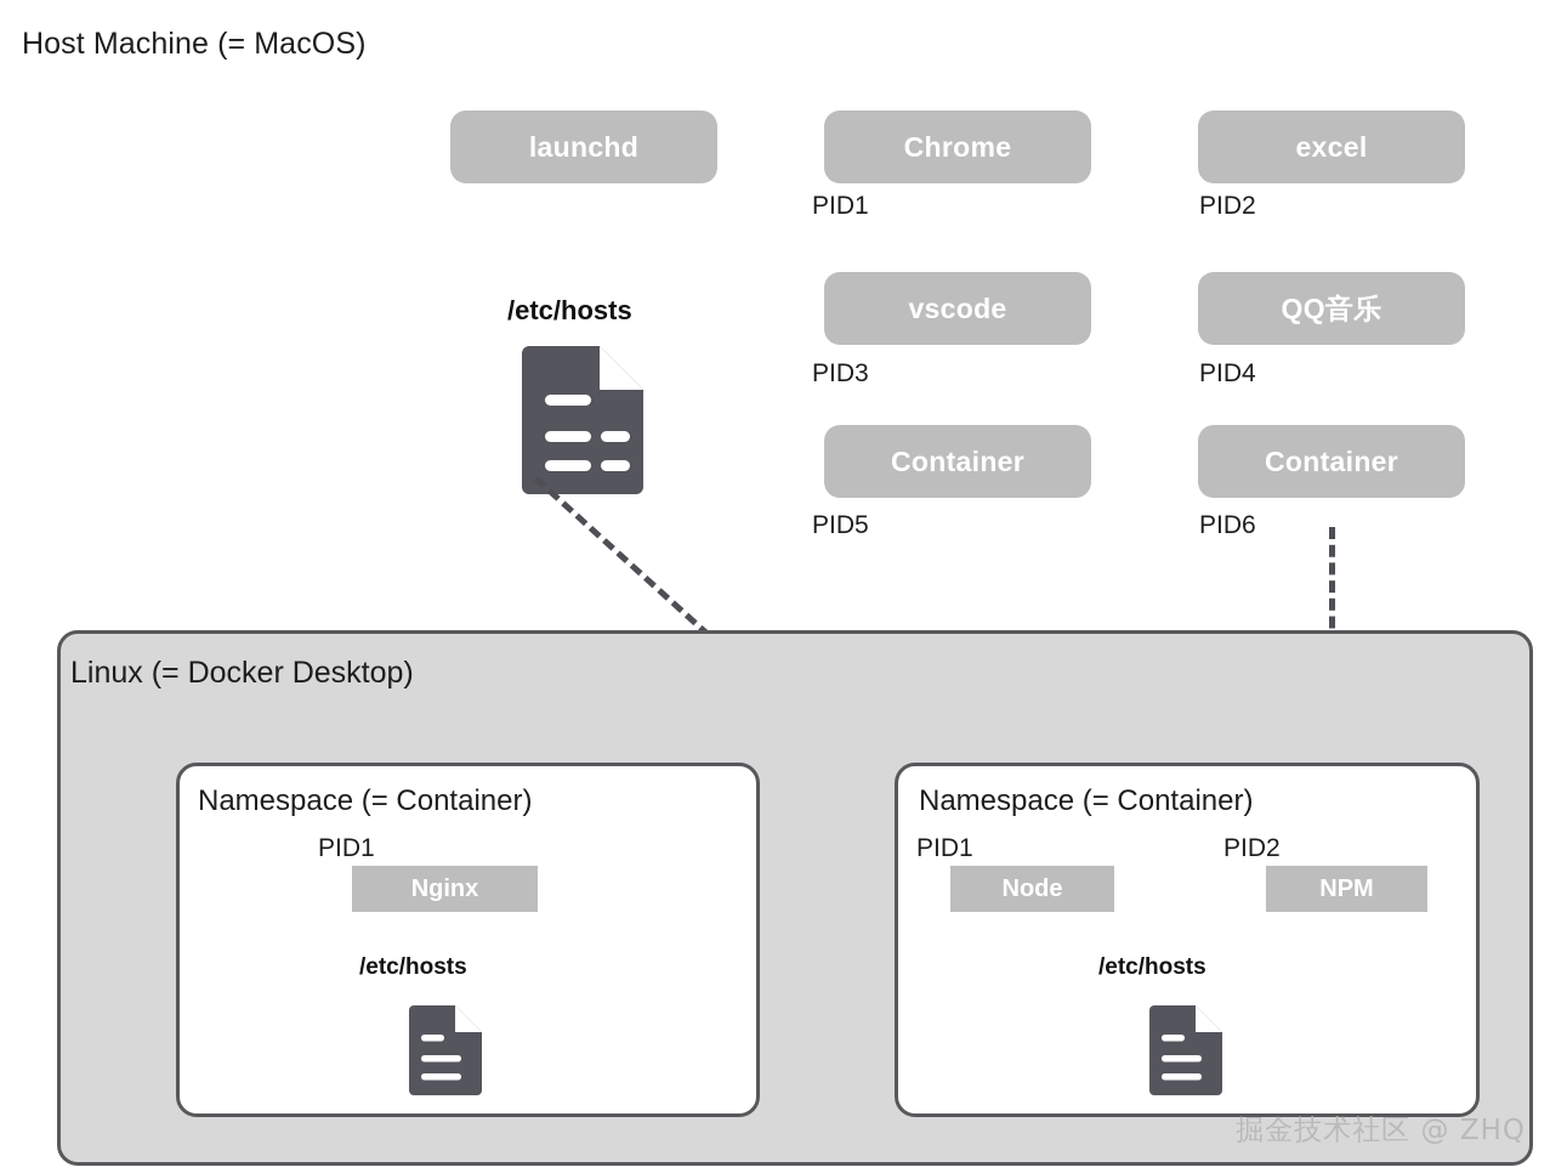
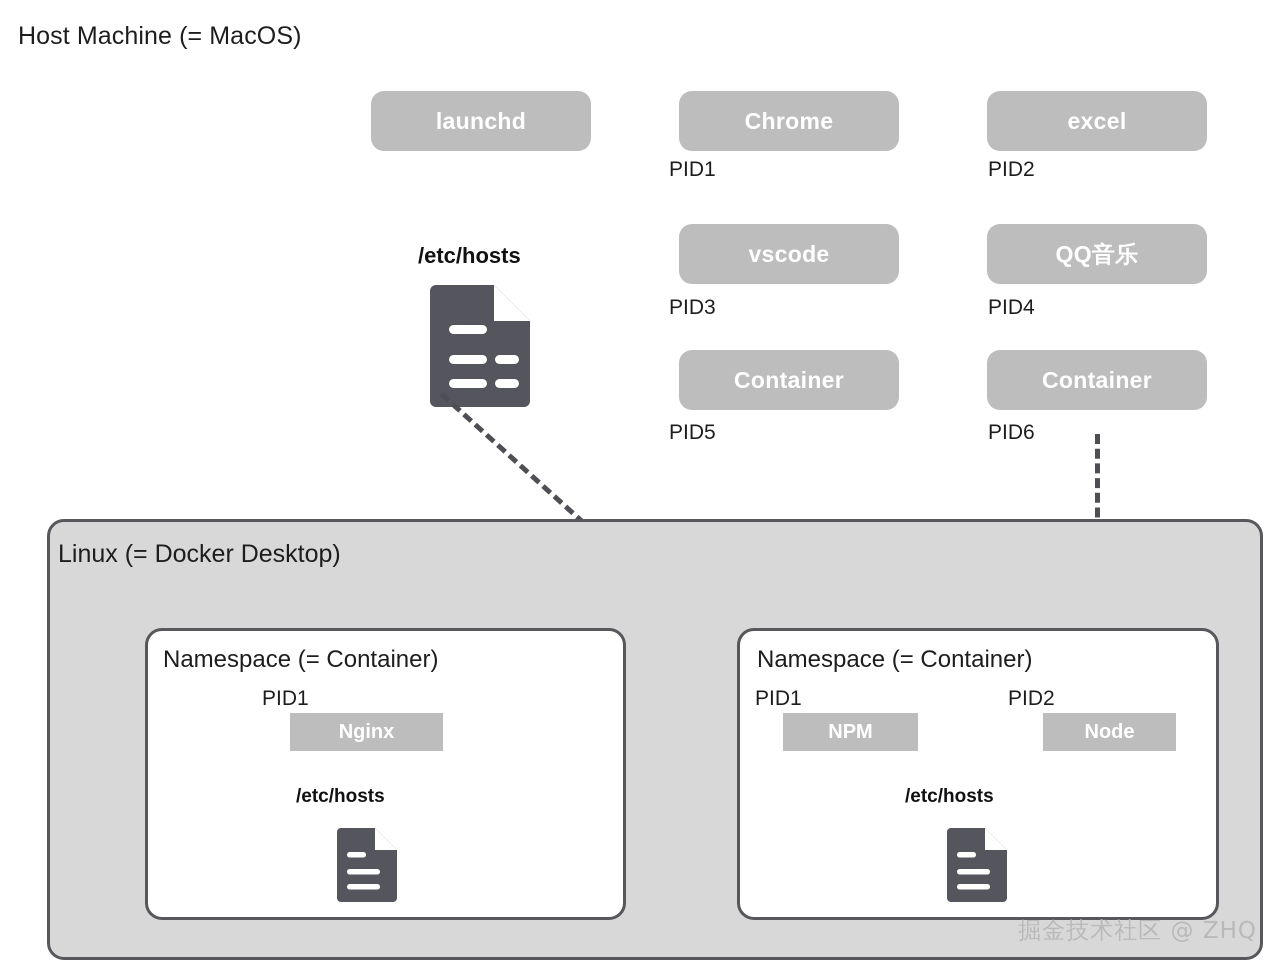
  Host Machine (= MacOS)
  launchd
  Chrome
  PID1
  excel
  PID2
  vscode
  PID3
  QQ音乐
  PID4
  Container
  PID5
  Container
  PID6
  /etc/hosts
  Linux (= Docker Desktop)
  Namespace (= Container)
  PID1
  Nginx
  /etc/hosts
  Namespace (= Container)
  PID1
- Node
+ NPM
  PID2
- NPM
+ Node
  /etc/hosts
  掘金技术社区 @ ZHQ
